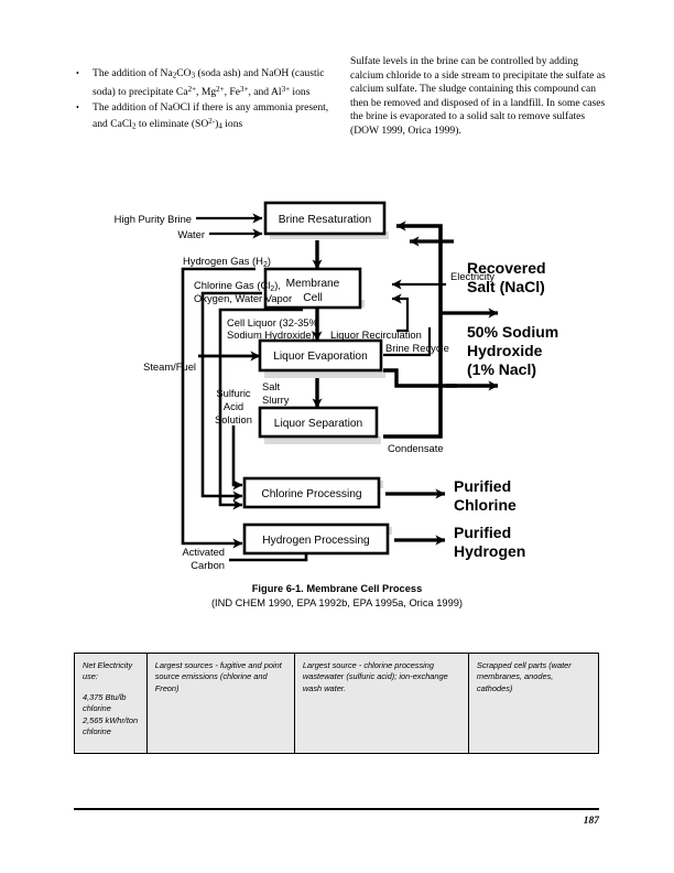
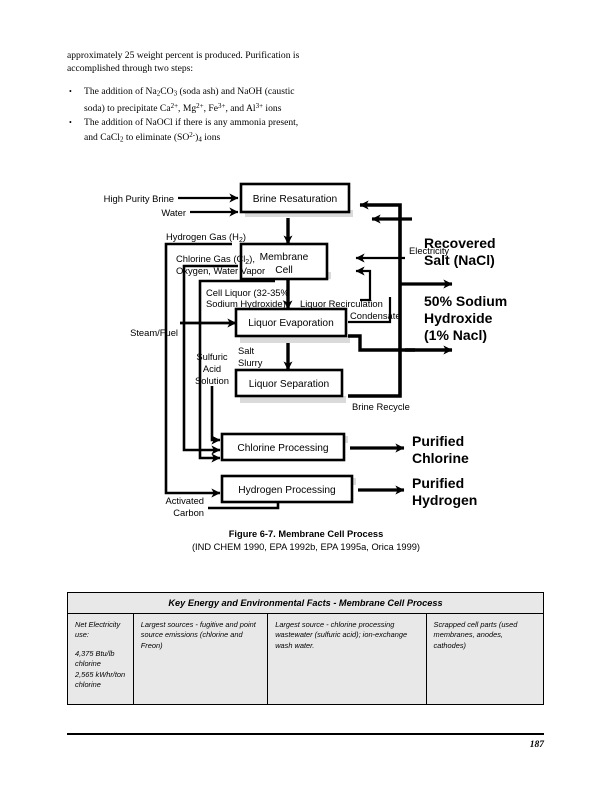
+ approximately 25 weight percent is produced. Purification is accomplished through two steps:
  •
  The addition of Na2CO3 (soda ash) and NaOH (caustic soda) to precipitate Ca2+, Mg2+, Fe3+, and Al3+ ions
  •
  The addition of NaOCl if there is any ammonia present, and CaCl2 to eliminate (SO2-)4 ions
- Sulfate levels in the brine can be controlled by adding calcium chloride to a side stream to precipitate the sulfate as calcium sulfate. The sludge containing this compound can then be removed and disposed of in a landfill. In some cases the brine is evaporated to a solid salt to remove sulfates (DOW 1999, Orica 1999).
  Brine Resaturation
  Membrane
  Cell
  Liquor Evaporation
  Liquor Separation
  Chlorine Processing
  Hydrogen Processing
  High Purity Brine
  Water
  Hydrogen Gas (H )
  Chlorine Gas (Cl ),
  Oxygen, Water Vapor
  Electricity
  Cell Liquor (32-35%
  Sodium Hydroxide)
  Liquor Recirculation
- Brine Recycle
+ Condensate
  Steam/Fuel
  Salt
  Slurry
  Sulfuric
  Acid
  Solution
- Condensate
+ Brine Recycle
  Activated
  Carbon
  Recovered
  Salt (NaCl)
  50% Sodium
  Hydroxide
  (1% Nacl)
  Purified
  Chlorine
  Purified
  Hydrogen
- Figure 6-1. Membrane Cell Process
+ Figure 6-7. Membrane Cell Process
  (IND CHEM 1990, EPA 1992b, EPA 1995a, Orica 1999)
+ Key Energy and Environmental Facts - Membrane Cell Process
- Net Electricity use: 4,375 Btu/lb chlorine 2,565 kWhr/ton chlorine	Largest sources - fugitive and point source emissions (chlorine and Freon)	Largest source - chlorine processing wastewater (sulfuric acid); ion-exchange wash water.	Scrapped cell parts (water membranes, anodes, cathodes)
+ Net Electricity use: 4,375 Btu/lb chlorine 2,565 kWhr/ton chlorine	Largest sources - fugitive and point source emissions (chlorine and Freon)	Largest source - chlorine processing wastewater (sulfuric acid); ion-exchange wash water.	Scrapped cell parts (used membranes, anodes, cathodes)
  187
